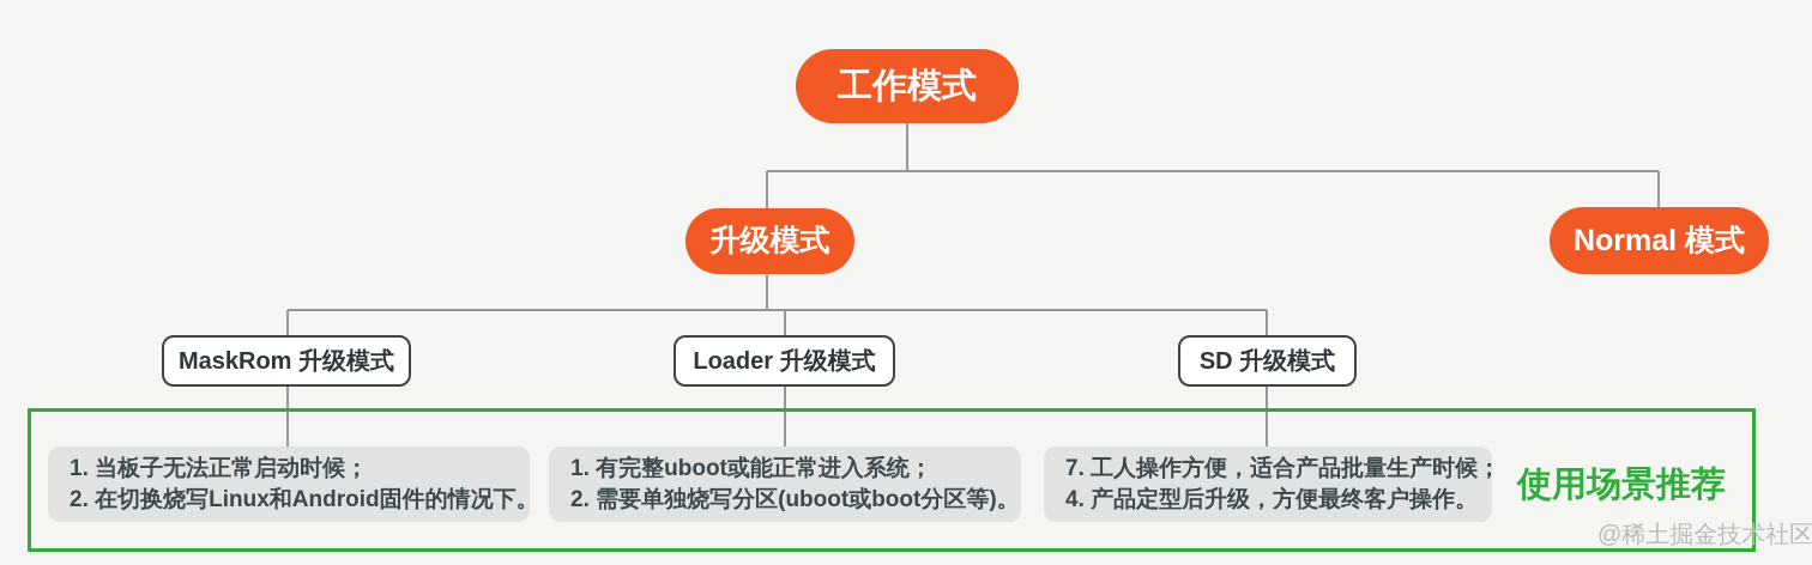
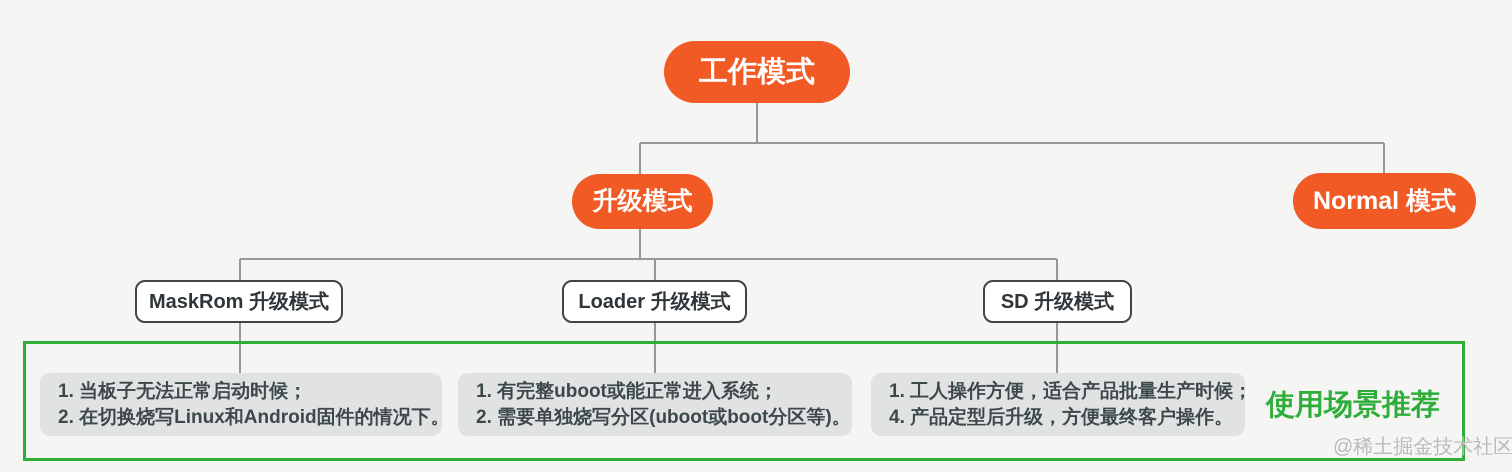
  工作模式
  升级模式
  Normal 模式
  MaskRom 升级模式
  Loader 升级模式
  SD 升级模式
  1. 当板子无法正常启动时候；
  2. 在切换烧写Linux和Android固件的情况下。
  1. 有完整uboot或能正常进入系统；
  2. 需要单独烧写分区(uboot或boot分区等)。
- 7. 工人操作方便，适合产品批量生产时候；
+ 1. 工人操作方便，适合产品批量生产时候；
  4. 产品定型后升级，方便最终客户操作。
  使用场景推荐
  @稀土掘金技术社区
